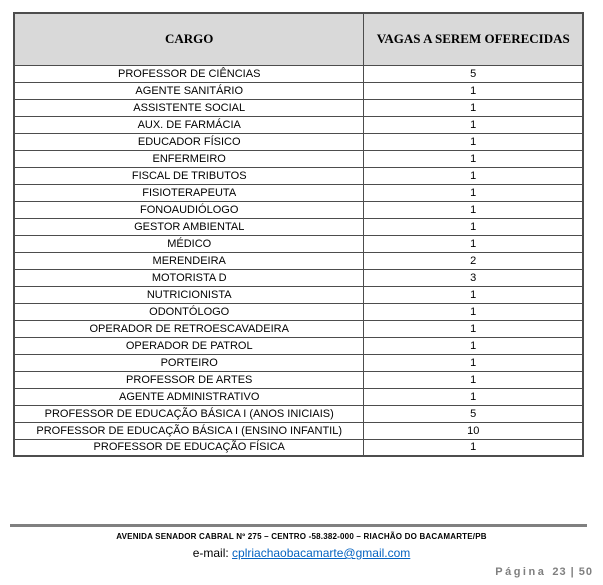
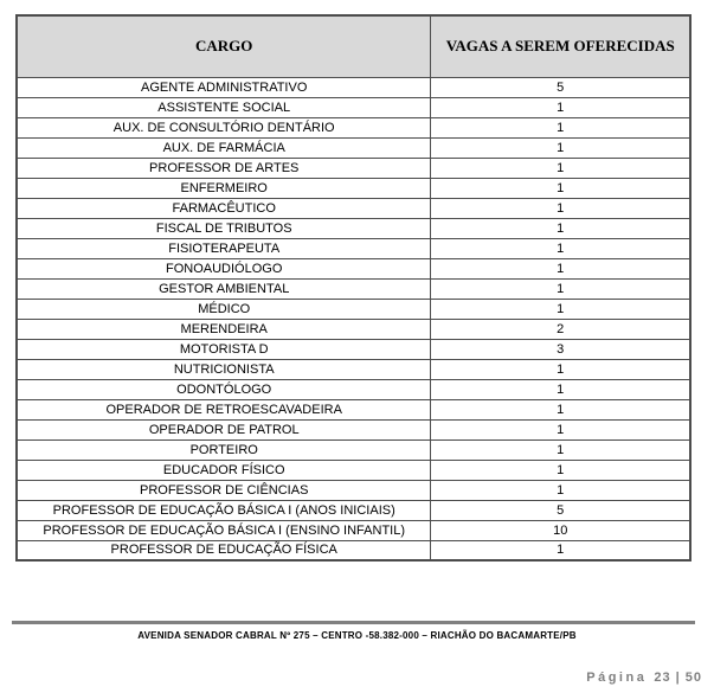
  CARGO	VAGAS A SEREM OFERECIDAS
- PROFESSOR DE CIÊNCIAS	5
+ AGENTE ADMINISTRATIVO	5
- AGENTE SANITÁRIO	1
  ASSISTENTE SOCIAL	1
+ AUX. DE CONSULTÓRIO DENTÁRIO	1
  AUX. DE FARMÁCIA	1
- EDUCADOR FÍSICO	1
+ PROFESSOR DE ARTES	1
  ENFERMEIRO	1
+ FARMACÊUTICO	1
  FISCAL DE TRIBUTOS	1
  FISIOTERAPEUTA	1
  FONOAUDIÓLOGO	1
  GESTOR AMBIENTAL	1
  MÉDICO	1
  MERENDEIRA	2
  MOTORISTA D	3
  NUTRICIONISTA	1
  ODONTÓLOGO	1
  OPERADOR DE RETROESCAVADEIRA	1
  OPERADOR DE PATROL	1
  PORTEIRO	1
- PROFESSOR DE ARTES	1
+ EDUCADOR FÍSICO	1
- AGENTE ADMINISTRATIVO	1
+ PROFESSOR DE CIÊNCIAS	1
  PROFESSOR DE EDUCAÇÃO BÁSICA I (ANOS INICIAIS)	5
  PROFESSOR DE EDUCAÇÃO BÁSICA I (ENSINO INFANTIL)	10
  PROFESSOR DE EDUCAÇÃO FÍSICA	1
  AVENIDA SENADOR CABRAL Nº 275 – CENTRO -58.382-000 – RIACHÃO DO BACAMARTE/PB
- e-mail: cplriachaobacamarte@gmail.com
  Página 23 | 50
